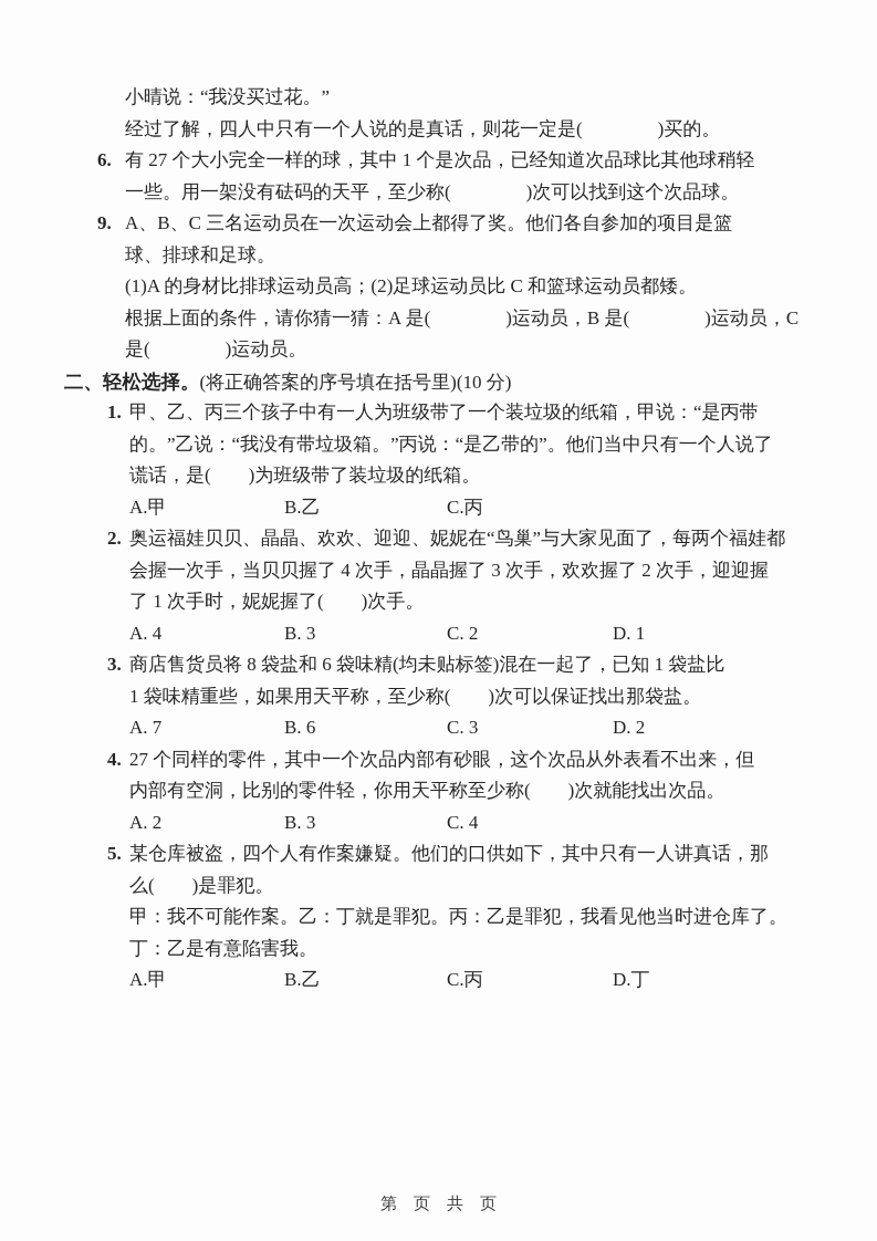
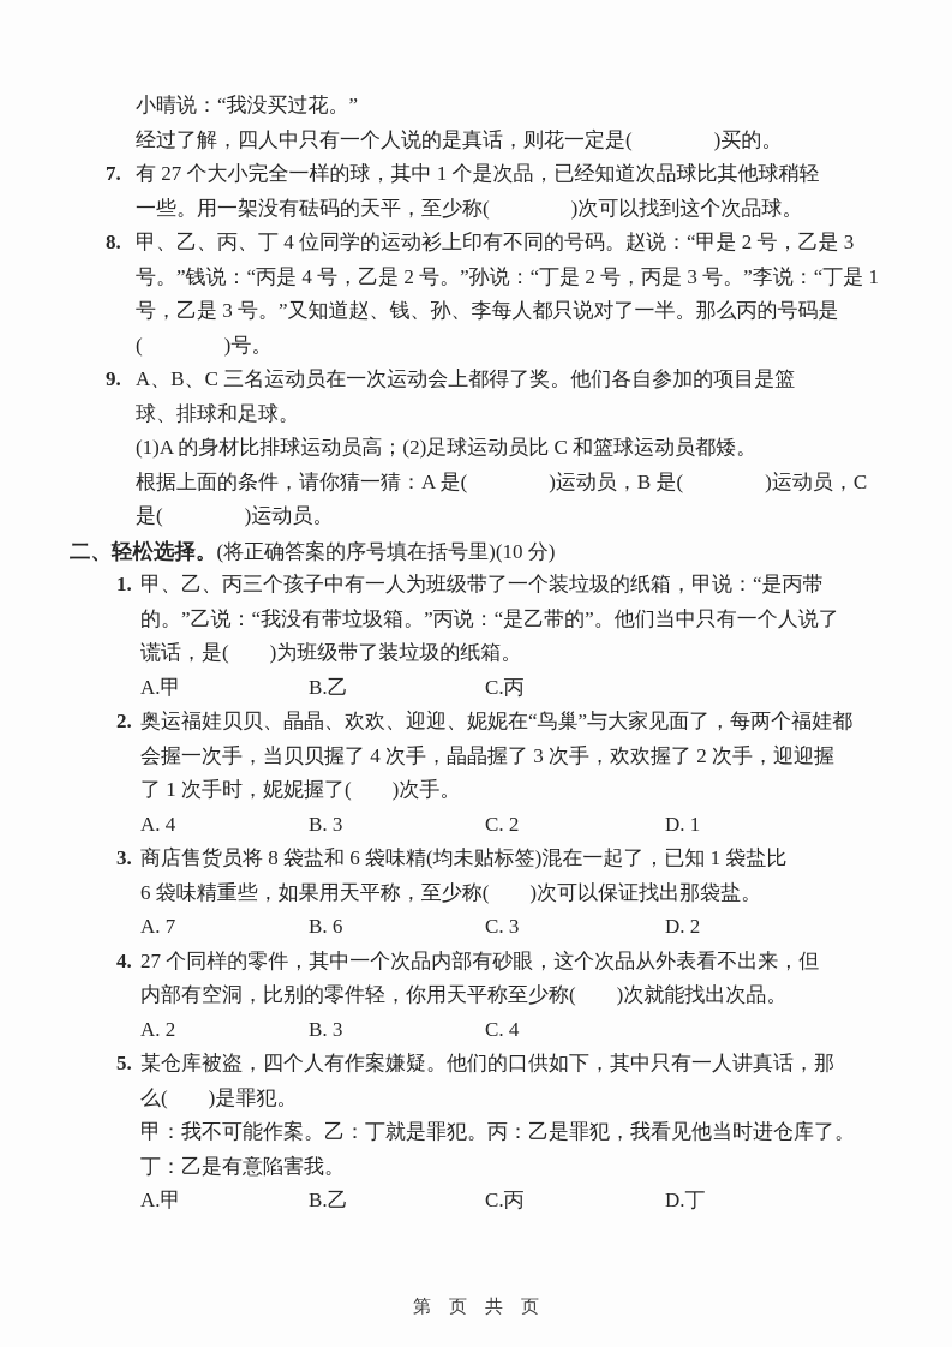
  小晴说：“我没买过花。”
  经过了解，四人中只有一个人说的是真话，则花一定是( )买的。
- 6.
+ 7.
  有 27 个大小完全一样的球，其中 1 个是次品，已经知道次品球比其他球稍轻
  一些。用一架没有砝码的天平，至少称( )次可以找到这个次品球。
+ 8.
+ 甲、乙、丙、丁 4 位同学的运动衫上印有不同的号码。赵说：“甲是 2 号，乙是 3
+ 号。”钱说：“丙是 4 号，乙是 2 号。”孙说：“丁是 2 号，丙是 3 号。”李说：“丁是 1
+ 号，乙是 3 号。”又知道赵、钱、孙、李每人都只说对了一半。那么丙的号码是
+ ( )号。
  9.
  A、B、C 三名运动员在一次运动会上都得了奖。他们各自参加的项目是篮
  球、排球和足球。
  (1)A 的身材比排球运动员高；(2)足球运动员比 C 和篮球运动员都矮。
  根据上面的条件，请你猜一猜：A 是( )运动员，B 是( )运动员，C
  是( )运动员。
  二、轻松选择。(将正确答案的序号填在括号里)(10 分)
  1.
  甲、乙、丙三个孩子中有一人为班级带了一个装垃圾的纸箱，甲说：“是丙带
  的。”乙说：“我没有带垃圾箱。”丙说：“是乙带的”。他们当中只有一个人说了
  谎话，是( )为班级带了装垃圾的纸箱。
  A.甲
  B.乙
  C.丙
  2.
  奥运福娃贝贝、晶晶、欢欢、迎迎、妮妮在“鸟巢”与大家见面了，每两个福娃都
  会握一次手，当贝贝握了 4 次手，晶晶握了 3 次手，欢欢握了 2 次手，迎迎握
  了 1 次手时，妮妮握了( )次手。
  A. 4
  B. 3
  C. 2
  D. 1
  3.
  商店售货员将 8 袋盐和 6 袋味精(均未贴标签)混在一起了，已知 1 袋盐比
- 1 袋味精重些，如果用天平称，至少称( )次可以保证找出那袋盐。
+ 6 袋味精重些，如果用天平称，至少称( )次可以保证找出那袋盐。
  A. 7
  B. 6
  C. 3
  D. 2
  4.
  27 个同样的零件，其中一个次品内部有砂眼，这个次品从外表看不出来，但
  内部有空洞，比别的零件轻，你用天平称至少称( )次就能找出次品。
  A. 2
  B. 3
  C. 4
  5.
  某仓库被盗，四个人有作案嫌疑。他们的口供如下，其中只有一人讲真话，那
  么( )是罪犯。
  甲：我不可能作案。乙：丁就是罪犯。丙：乙是罪犯，我看见他当时进仓库了。
  丁：乙是有意陷害我。
  A.甲
  B.乙
  C.丙
  D.丁
  第 页 共 页
